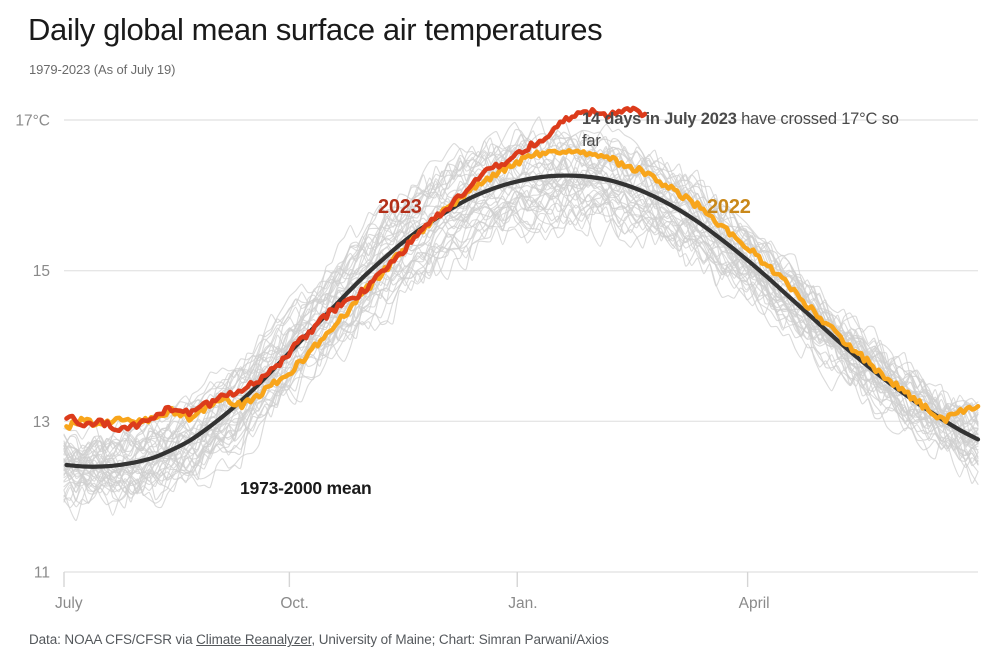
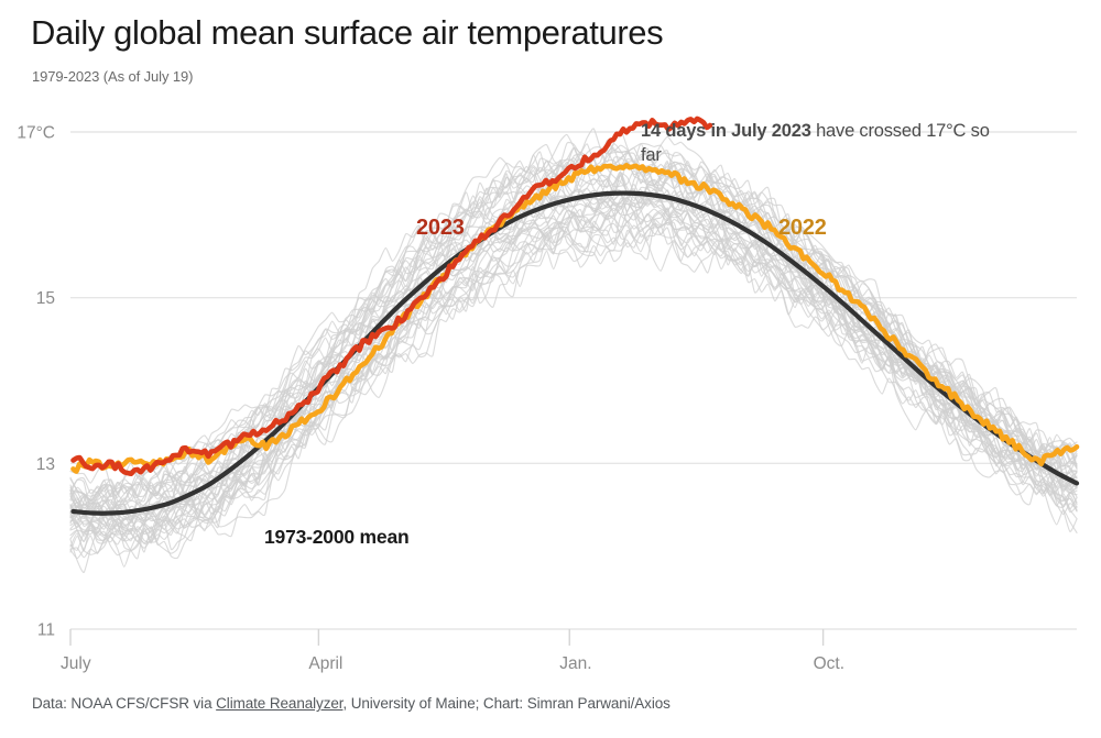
  Daily global mean surface air temperatures
  1979-2023 (As of July 19)
  17°C
  15
  13
  11
  July
- Oct.
+ April
  Jan.
- April
+ Oct.
  2023
  2022
  1973-2000 mean
  14 days in July 2023 have crossed 17°C so far
  Data: NOAA CFS/CFSR via Climate Reanalyzer, University of Maine; Chart: Simran Parwani/Axios
